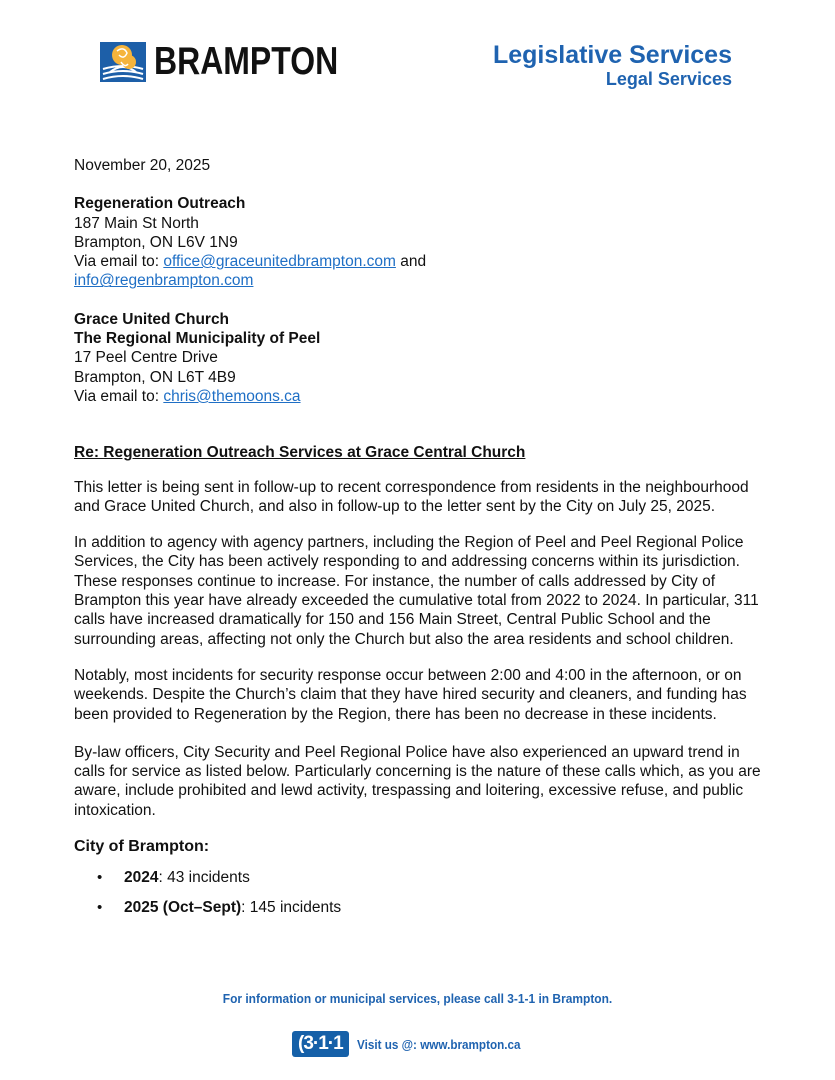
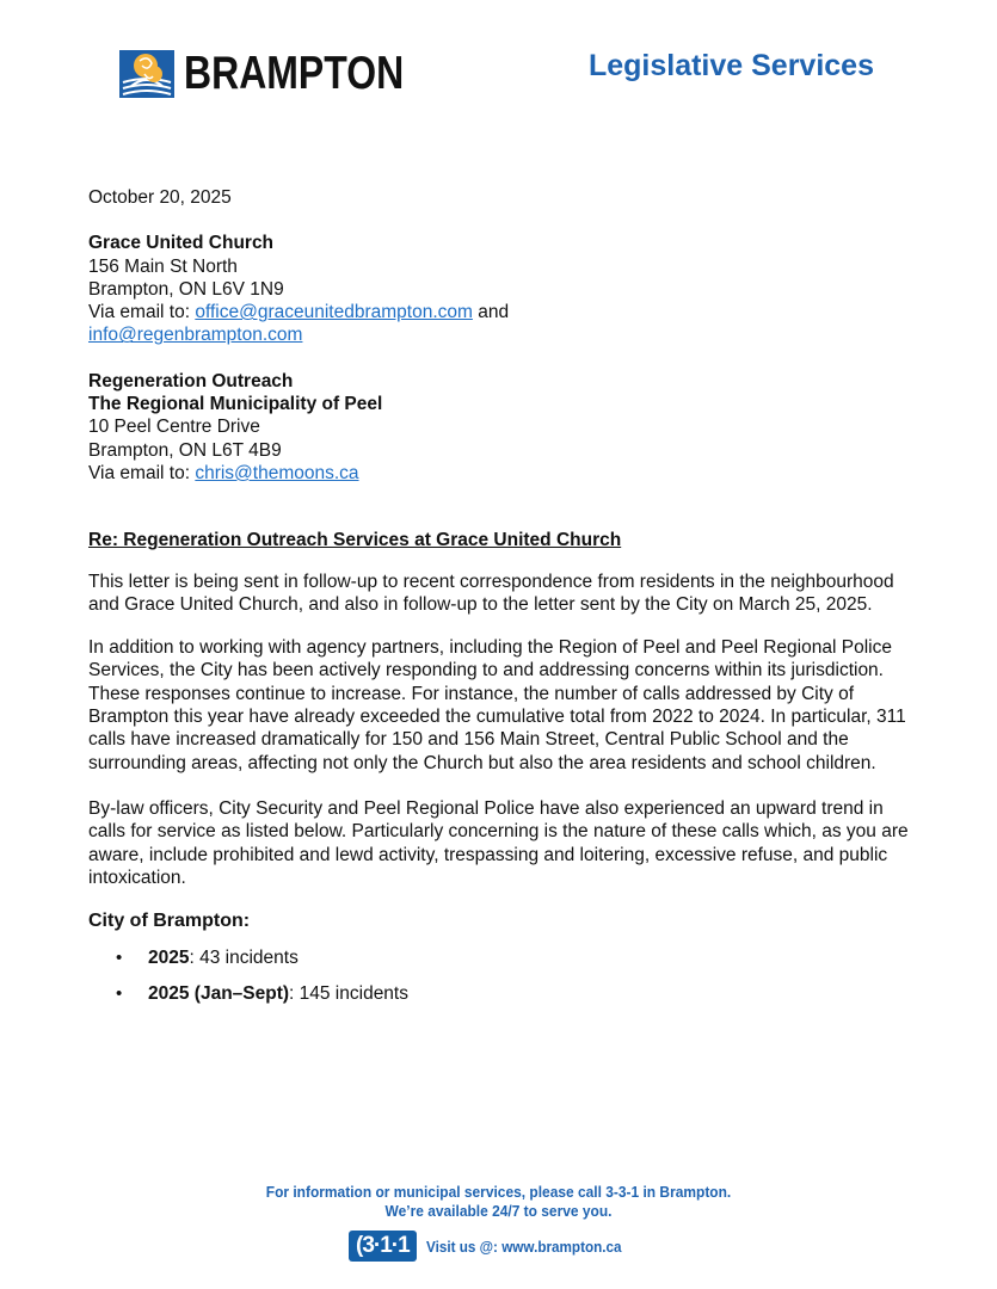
  BRAMPTON
  Legislative Services
- Legal Services
- November 20, 2025
+ October 20, 2025
- Regeneration Outreach
+ Grace United Church
- 187 Main St North
+ 156 Main St North
  Brampton, ON L6V 1N9
  Via email to: office@graceunitedbrampton.com and
  info@regenbrampton.com
- Grace United Church
+ Regeneration Outreach
  The Regional Municipality of Peel
- 17 Peel Centre Drive
+ 10 Peel Centre Drive
  Brampton, ON L6T 4B9
  Via email to: chris@themoons.ca
- Re: Regeneration Outreach Services at Grace Central Church
+ Re: Regeneration Outreach Services at Grace United Church
- This letter is being sent in follow-up to recent correspondence from residents in the neighbourhood and Grace United Church, and also in follow-up to the letter sent by the City on July 25, 2025.
+ This letter is being sent in follow-up to recent correspondence from residents in the neighbourhood and Grace United Church, and also in follow-up to the letter sent by the City on March 25, 2025.
- In addition to agency with agency partners, including the Region of Peel and Peel Regional Police Services, the City has been actively responding to and addressing concerns within its jurisdiction. These responses continue to increase. For instance, the number of calls addressed by City of Brampton this year have already exceeded the cumulative total from 2022 to 2024. In particular, 311 calls have increased dramatically for 150 and 156 Main Street, Central Public School and the surrounding areas, affecting not only the Church but also the area residents and school children.
+ In addition to working with agency partners, including the Region of Peel and Peel Regional Police Services, the City has been actively responding to and addressing concerns within its jurisdiction. These responses continue to increase. For instance, the number of calls addressed by City of Brampton this year have already exceeded the cumulative total from 2022 to 2024. In particular, 311 calls have increased dramatically for 150 and 156 Main Street, Central Public School and the surrounding areas, affecting not only the Church but also the area residents and school children.
- Notably, most incidents for security response occur between 2:00 and 4:00 in the afternoon, or on weekends. Despite the Church’s claim that they have hired security and cleaners, and funding has been provided to Regeneration by the Region, there has been no decrease in these incidents.
  By-law officers, City Security and Peel Regional Police have also experienced an upward trend in calls for service as listed below. Particularly concerning is the nature of these calls which, as you are aware, include prohibited and lewd activity, trespassing and loitering, excessive refuse, and public intoxication.
  City of Brampton:
- 2024: 43 incidents
+ 2025: 43 incidents
- 2025 (Oct–Sept): 145 incidents
+ 2025 (Jan–Sept): 145 incidents
- For information or municipal services, please call 3-1-1 in Brampton.
+ For information or municipal services, please call 3-3-1 in Brampton.
+ We’re available 24/7 to serve you.
  (3·1·1
  Visit us @: www.brampton.ca
